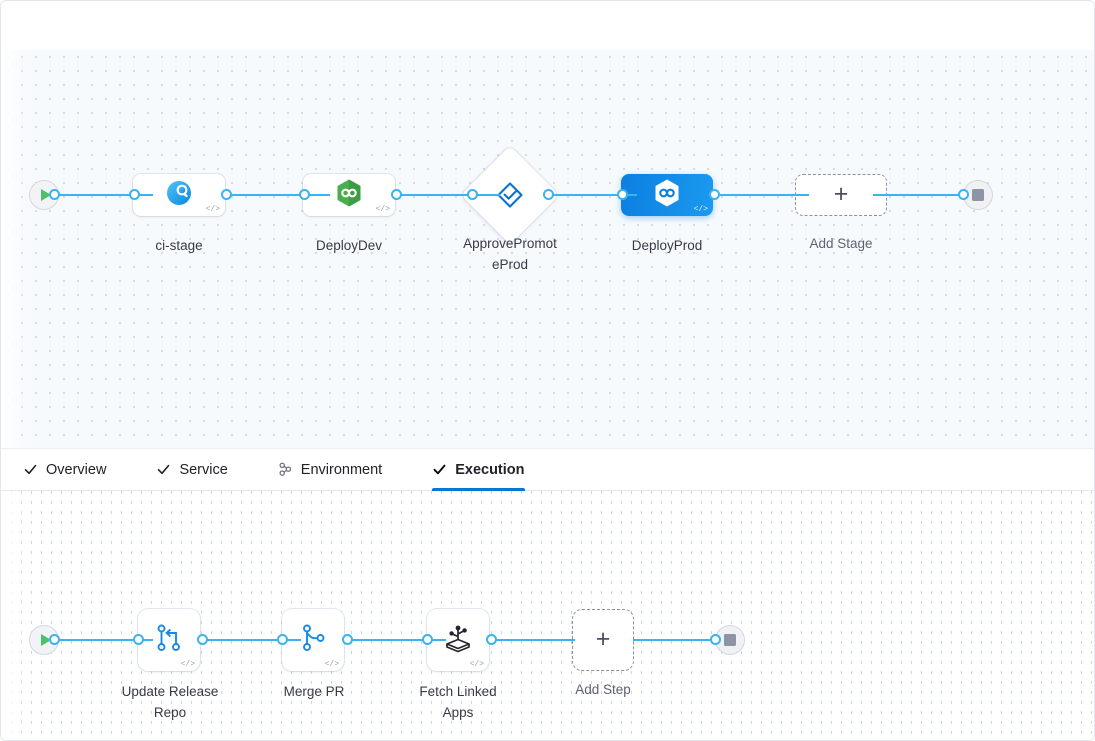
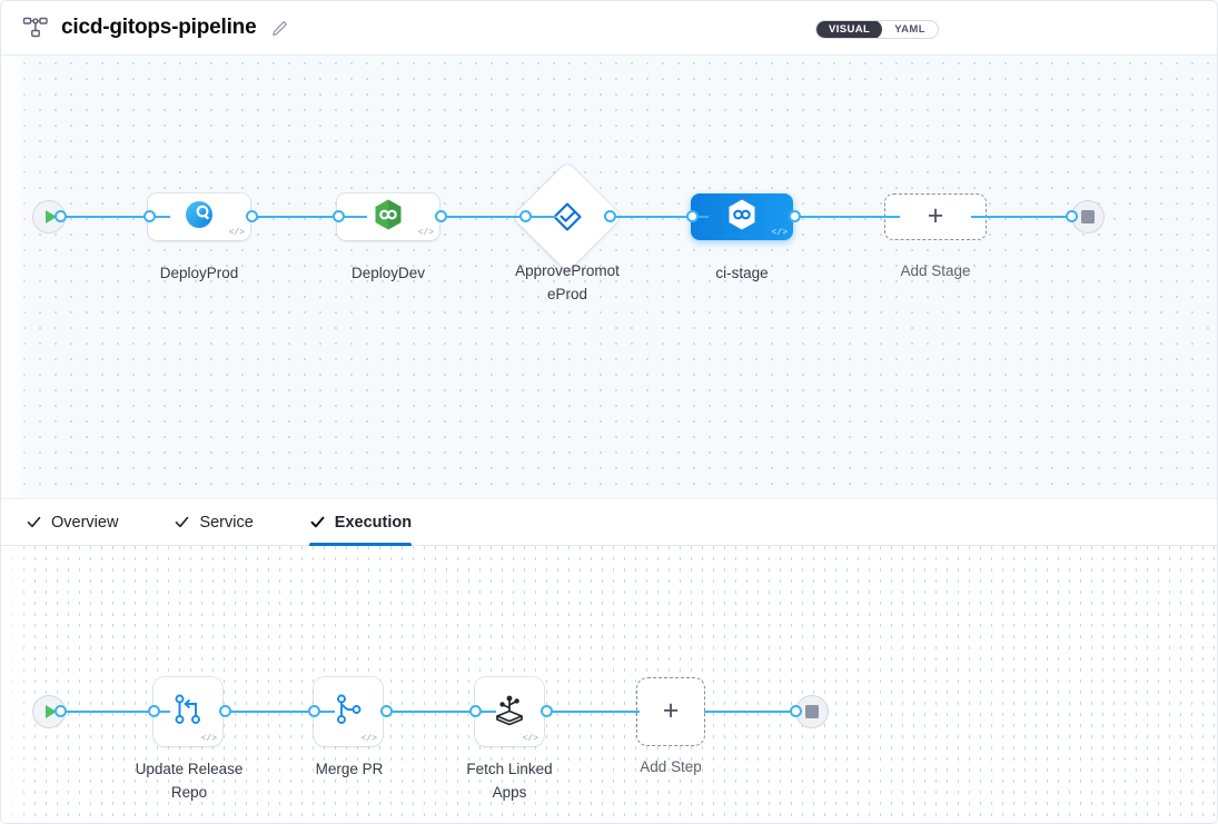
+ cicd-gitops-pipeline
+ VISUAL
+ YAML
  </>
- ci-stage
+ DeployProd
  </>
  DeployDev
  ApprovePromot
  eProd
  </>
- DeployProd
+ ci-stage
  +
  Add Stage
  Overview
  Service
- Environment
  Execution
  </>
  Update Release
  Repo
  </>
  Merge PR
  </>
  Fetch Linked
  Apps
  +
  Add Step
